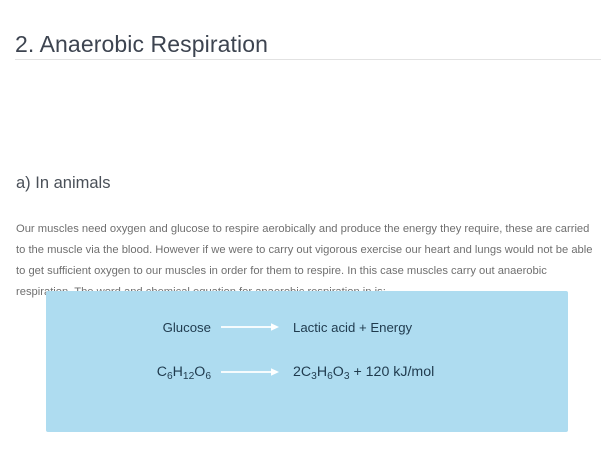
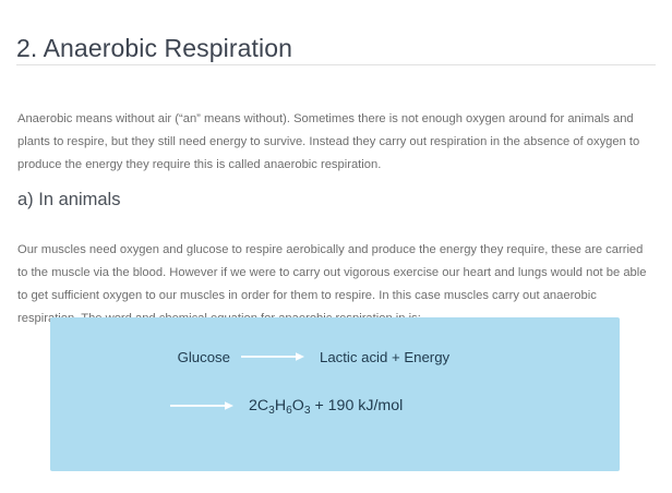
  2. Anaerobic Respiration
+ Anaerobic means without air (“an” means without). Sometimes there is not enough oxygen around for animals and plants to respire, but they still need energy to survive. Instead they carry out respiration in the absence of oxygen to produce the energy they require this is called anaerobic respiration.
  a) In animals
  Our muscles need oxygen and glucose to respire aerobically and produce the energy they require, these are carried to the muscle via the blood. However if we were to carry out vigorous exercise our heart and lungs would not be able to get sufficient oxygen to our muscles in order for them to respire. In this case muscles carry out anaerobic respir
  Glucose
  Lactic acid + Energy
- C6H12O6
- 2C3H6O3 + 120 kJ/mol
+ 2C3H6O3 + 190 kJ/mol
